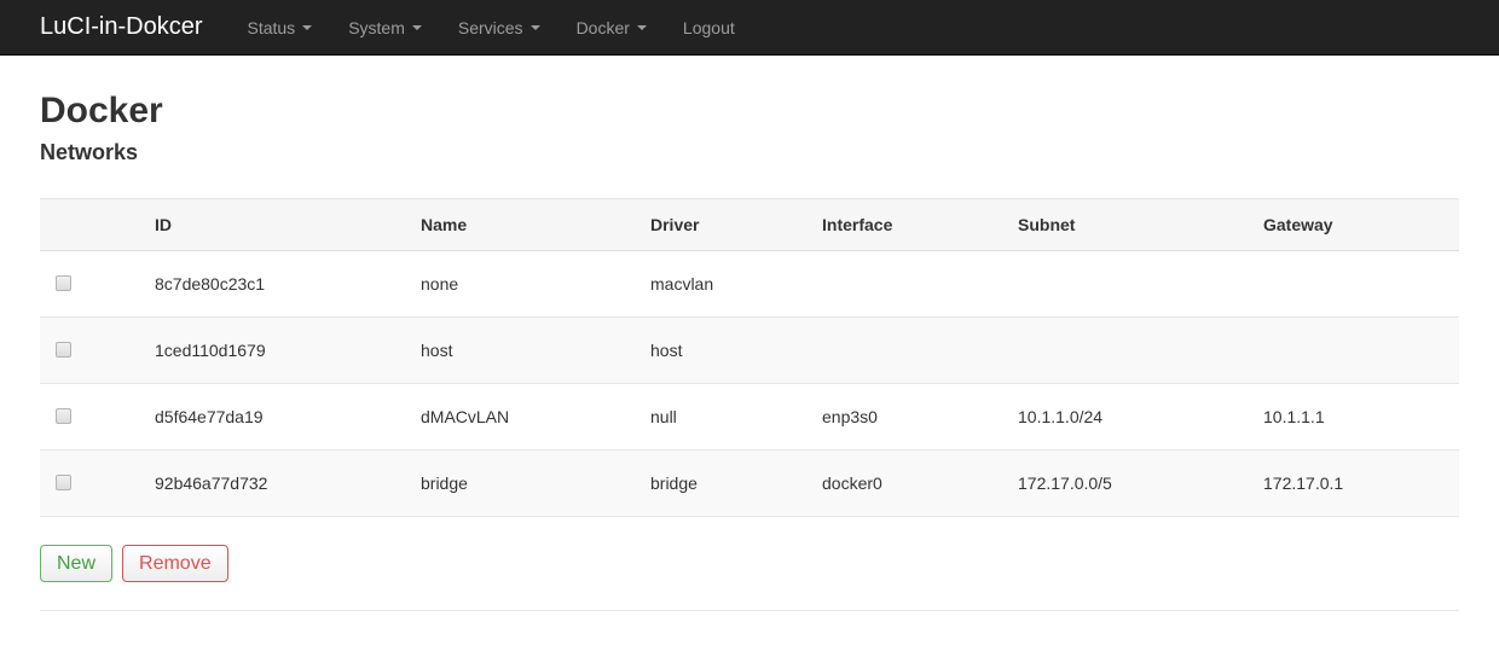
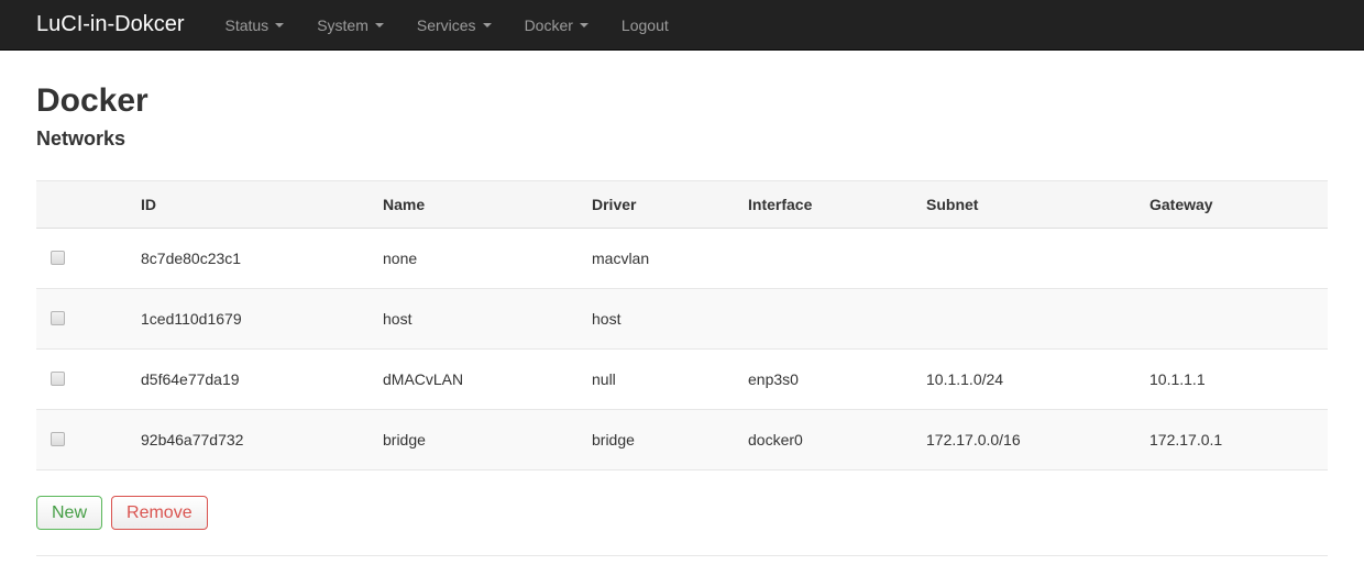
  LuCI-in-Dokcer
  Status
  System
  Services
  Docker
  Logout
  Docker
  Networks
  	ID	Name	Driver	Interface	Subnet	Gateway
  	8c7de80c23c1	none	macvlan
  	1ced110d1679	host	host
  	d5f64e77da19	dMACvLAN	null	enp3s0	10.1.1.0/24	10.1.1.1
- 	92b46a77d732	bridge	bridge	docker0	172.17.0.0/5	172.17.0.1
+ 	92b46a77d732	bridge	bridge	docker0	172.17.0.0/16	172.17.0.1
  New
  Remove
